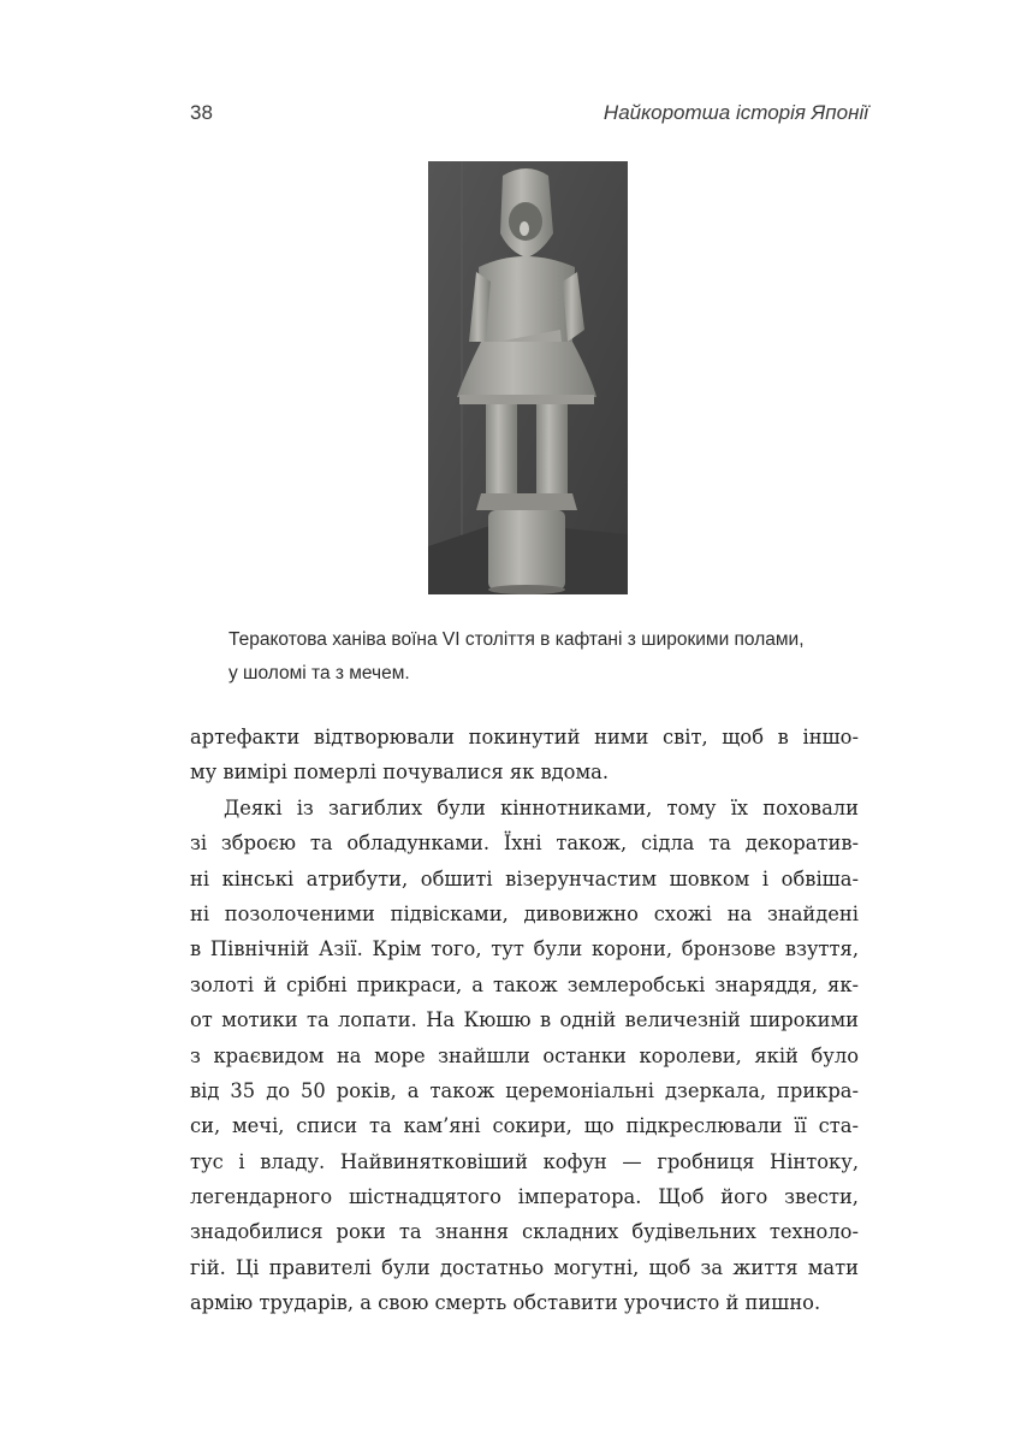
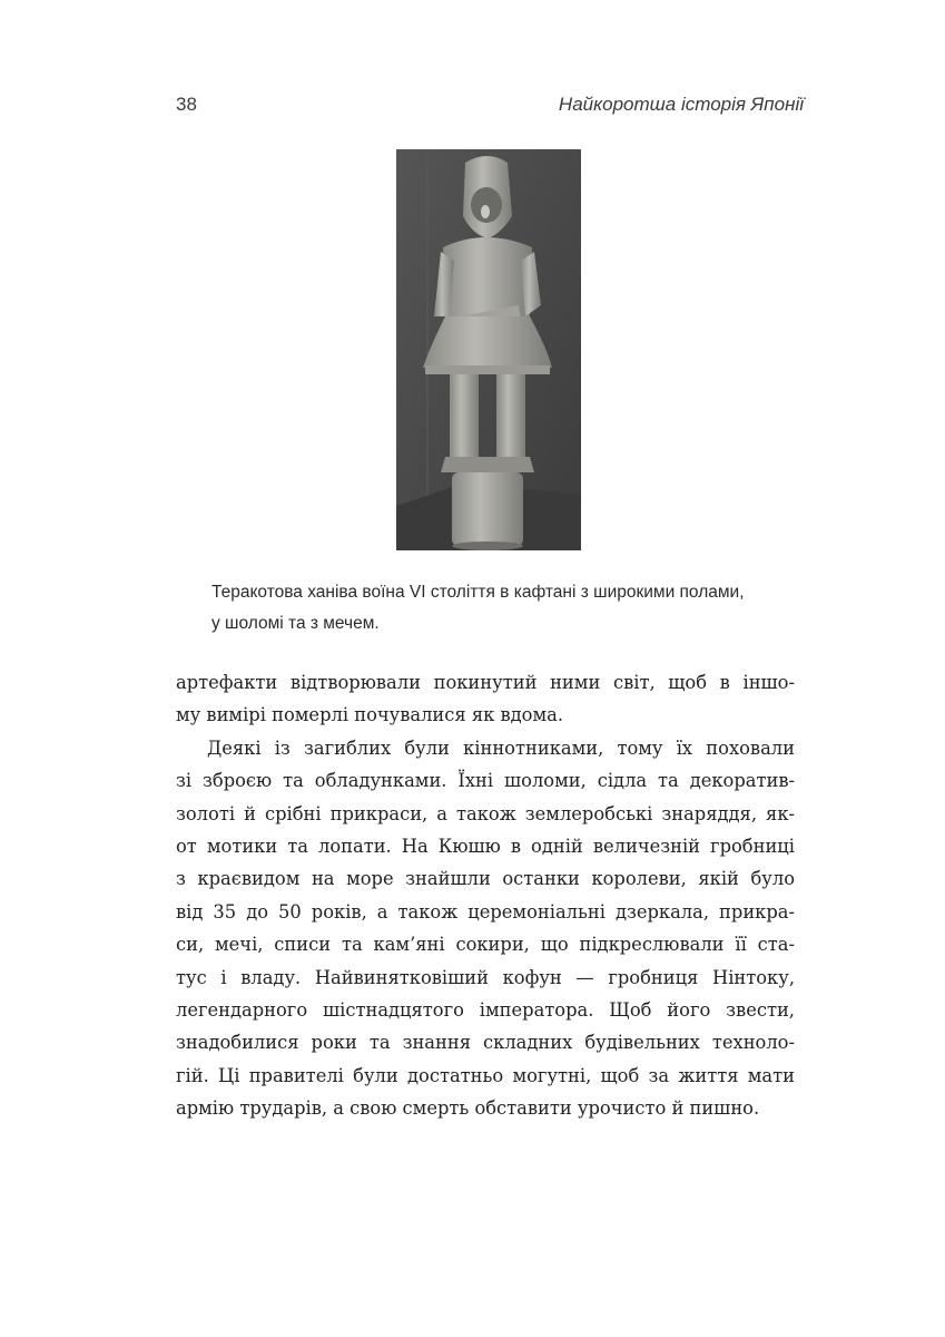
  38
  Найкоротша історія Японії
  Теракотова ханіва воїна VI століття в кафтані з широкими полами,
  у шоломі та з мечем.
  артефакти відтворювали покинутий ними світ, щоб в іншо-
  му вимірі померлі почувалися як вдома.
  Деякі із загиблих були кіннотниками, тому їх поховали
- зі зброєю та обладунками. Їхні також, сідла та декоратив-
+ зі зброєю та обладунками. Їхні шоломи, сідла та декоратив-
- ні кінські атрибути, обшиті візерунчастим шовком і обвіша-
- ні позолоченими підвісками, дивовижно схожі на знайдені
- в Північній Азії. Крім того, тут були корони, бронзове взуття,
  золоті й срібні прикраси, а також землеробські знаряддя, як-
- от мотики та лопати. На Кюшю в одній величезній широкими
+ от мотики та лопати. На Кюшю в одній величезній гробниці
  з краєвидом на море знайшли останки королеви, якій було
  від 35 до 50 років, а також церемоніальні дзеркала, прикра-
  си, мечі, списи та кам’яні сокири, що підкреслювали її ста-
  тус і владу. Найвинятковіший кофун — гробниця Нінтоку,
  легендарного шістнадцятого імператора. Щоб його звести,
  знадобилися роки та знання складних будівельних техноло-
  гій. Ці правителі були достатньо могутні, щоб за життя мати
  армію трударів, а свою смерть обставити урочисто й пишно.
